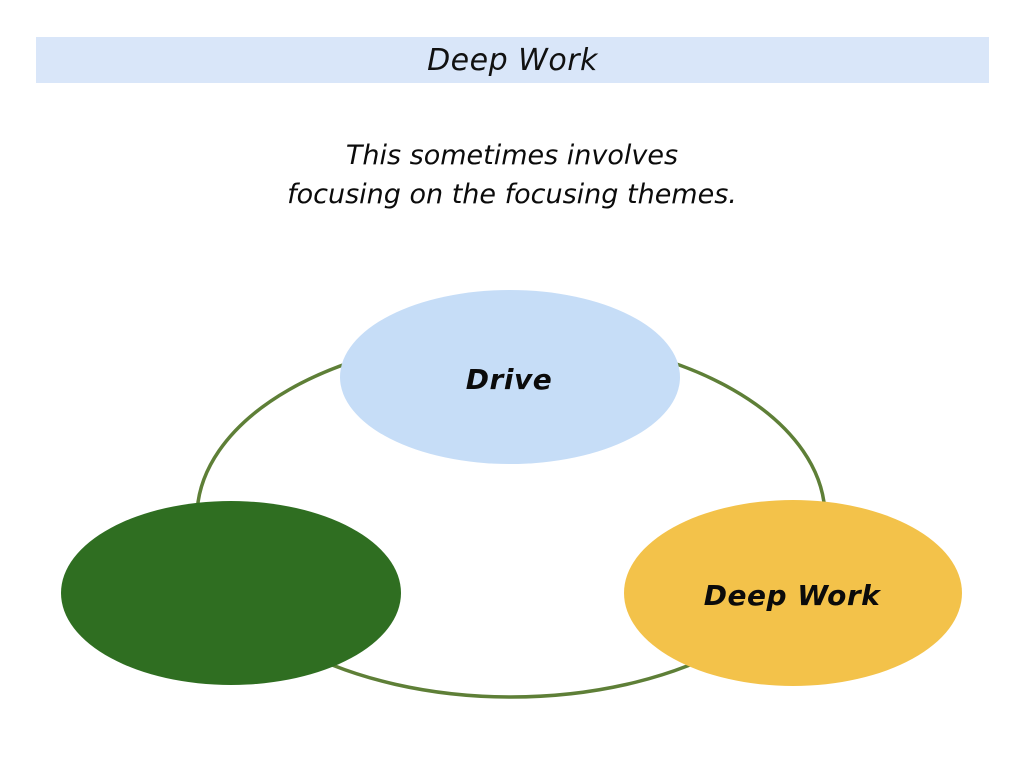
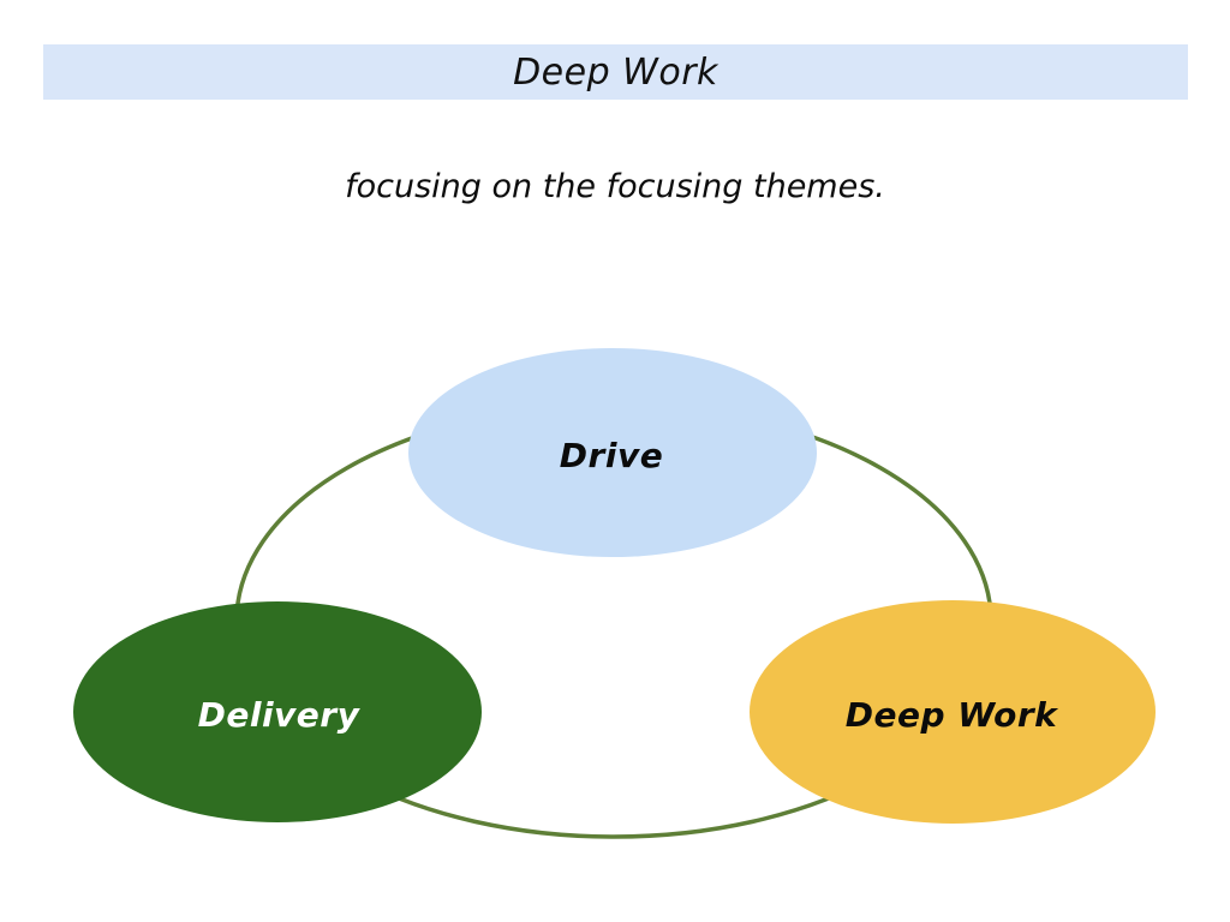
  Deep Work
- This sometimes involves
  focusing on the focusing themes.
  Drive
+ Delivery
  Deep Work
